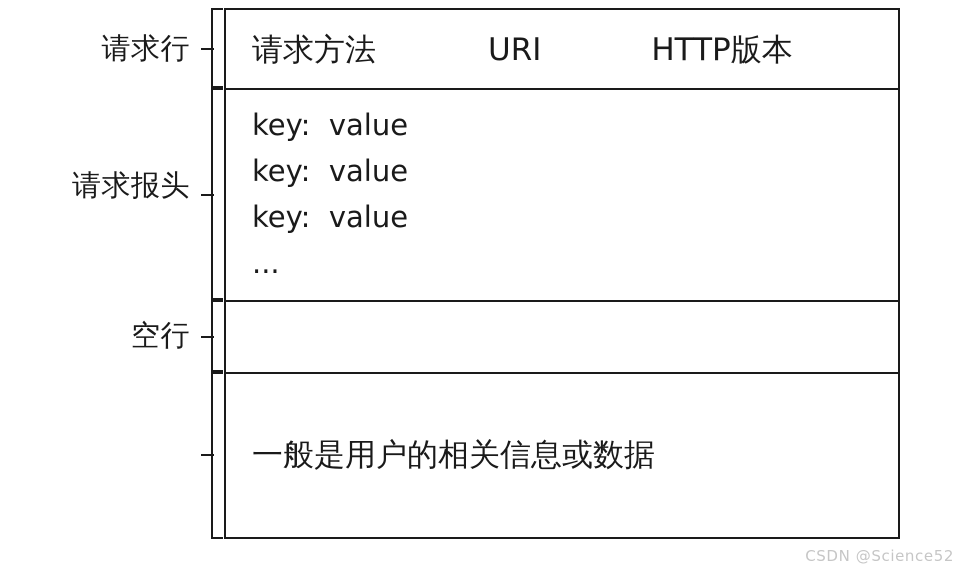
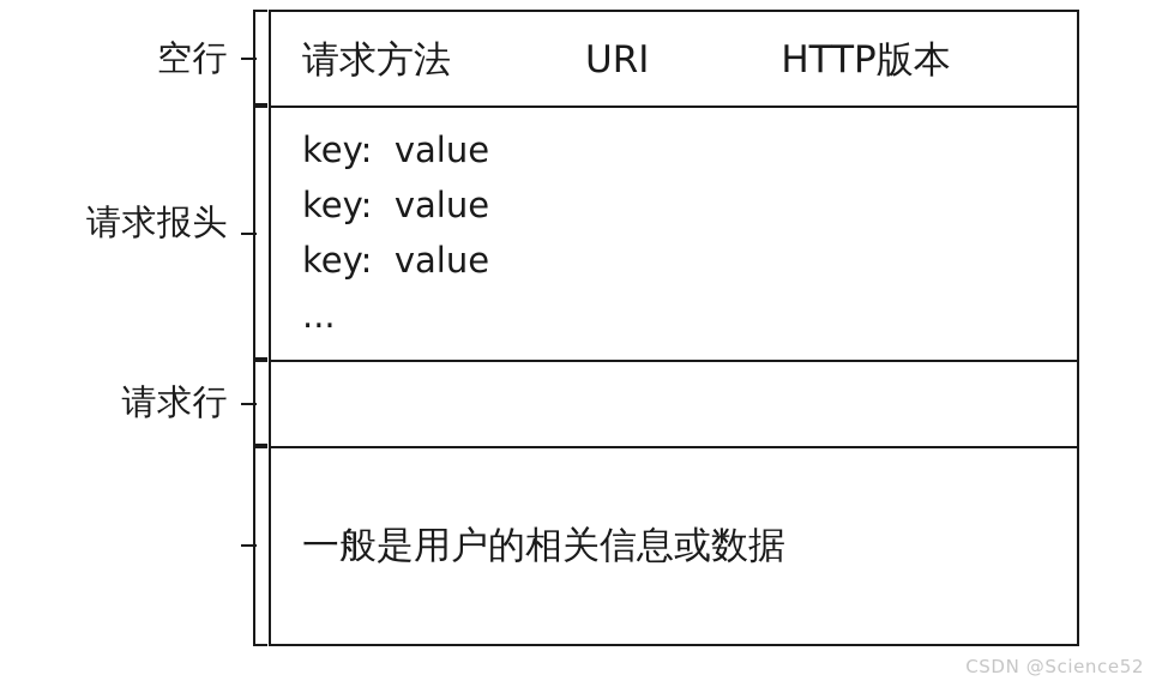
- 请求行
+ 空行
  请求报头
- 空行
+ 请求行
  请求方法
  URI
  HTTP版本
  key: value
  key: value
  key: value
  ...
  一般是用户的相关信息或数据
  CSDN @Science52
